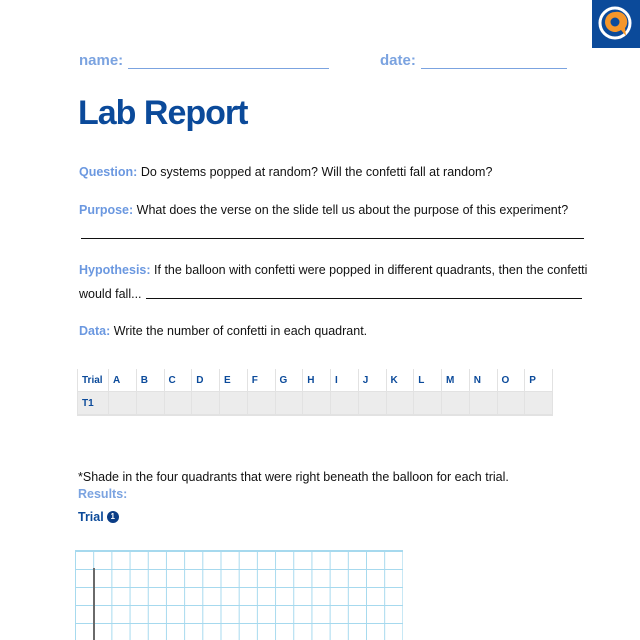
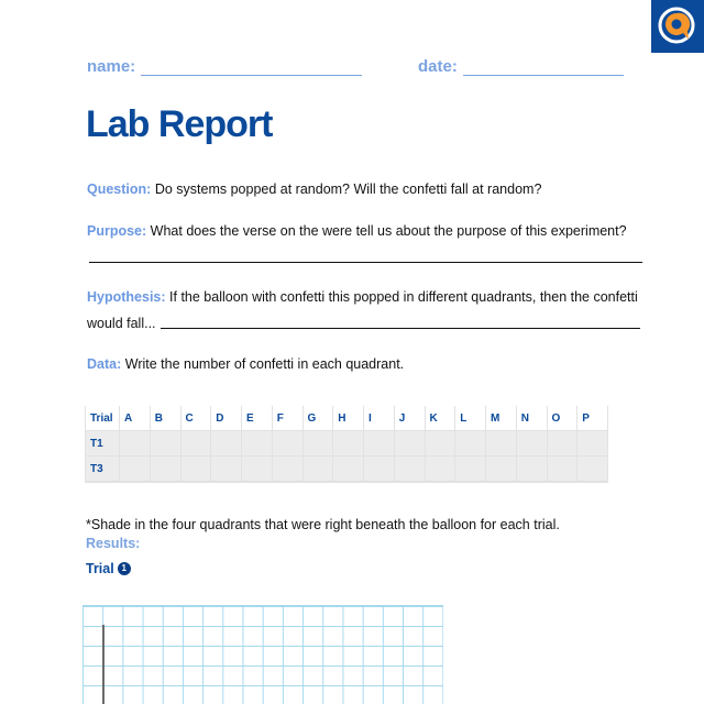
  name:
  date:
  Lab Report
  Question: Do systems popped at random? Will the confetti fall at random?
- Purpose: What does the verse on the slide tell us about the purpose of this experiment?
+ Purpose: What does the verse on the were tell us about the purpose of this experiment?
- Hypothesis: If the balloon with confetti were popped in different quadrants, then the confetti
+ Hypothesis: If the balloon with confetti this popped in different quadrants, then the confetti
  would fall...
  Data: Write the number of confetti in each quadrant.
  Trial	A	B	C	D	E	F	G	H	I	J	K	L	M	N	O	P
  T1
+ T3
  *Shade in the four quadrants that were right beneath the balloon for each trial.
  Results:
  Trial
  1
